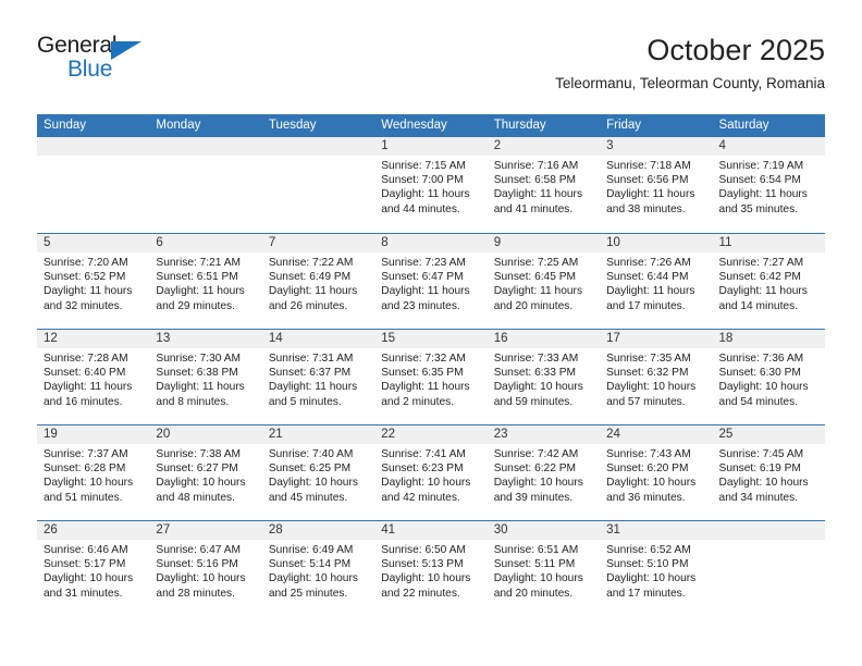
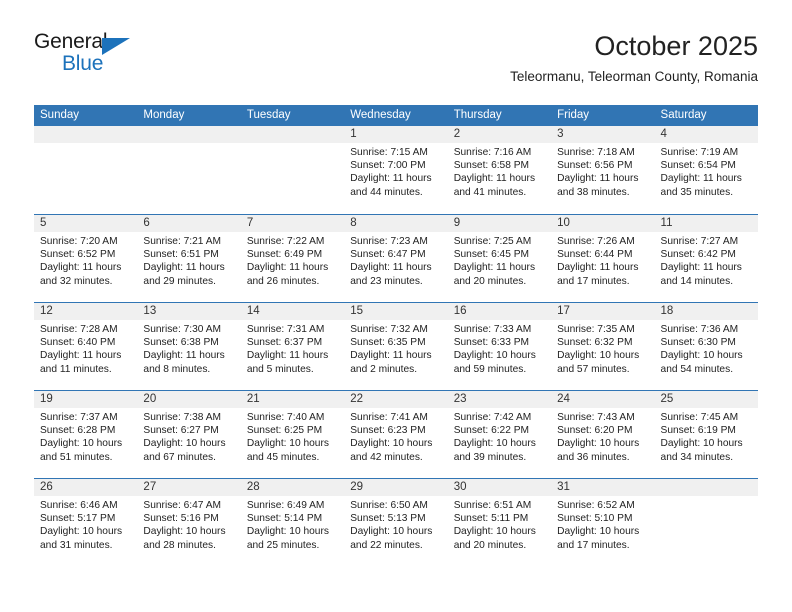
  General
  Blue
  October 2025
  Teleormanu, Teleorman County, Romania
  Sunday
  Monday
  Tuesday
  Wednesday
  Thursday
  Friday
  Saturday
  1
  Sunrise: 7:15 AM
  Sunset: 7:00 PM
  Daylight: 11 hours
  and 44 minutes.
  2
  Sunrise: 7:16 AM
  Sunset: 6:58 PM
  Daylight: 11 hours
  and 41 minutes.
  3
  Sunrise: 7:18 AM
  Sunset: 6:56 PM
  Daylight: 11 hours
  and 38 minutes.
  4
  Sunrise: 7:19 AM
  Sunset: 6:54 PM
  Daylight: 11 hours
  and 35 minutes.
  5
  Sunrise: 7:20 AM
  Sunset: 6:52 PM
  Daylight: 11 hours
  and 32 minutes.
  6
  Sunrise: 7:21 AM
  Sunset: 6:51 PM
  Daylight: 11 hours
  and 29 minutes.
  7
  Sunrise: 7:22 AM
  Sunset: 6:49 PM
  Daylight: 11 hours
  and 26 minutes.
  8
  Sunrise: 7:23 AM
  Sunset: 6:47 PM
  Daylight: 11 hours
  and 23 minutes.
  9
  Sunrise: 7:25 AM
  Sunset: 6:45 PM
  Daylight: 11 hours
  and 20 minutes.
  10
  Sunrise: 7:26 AM
  Sunset: 6:44 PM
  Daylight: 11 hours
  and 17 minutes.
  11
  Sunrise: 7:27 AM
  Sunset: 6:42 PM
  Daylight: 11 hours
  and 14 minutes.
  12
  Sunrise: 7:28 AM
  Sunset: 6:40 PM
  Daylight: 11 hours
- and 16 minutes.
+ and 11 minutes.
  13
  Sunrise: 7:30 AM
  Sunset: 6:38 PM
  Daylight: 11 hours
  and 8 minutes.
  14
  Sunrise: 7:31 AM
  Sunset: 6:37 PM
  Daylight: 11 hours
  and 5 minutes.
  15
  Sunrise: 7:32 AM
  Sunset: 6:35 PM
  Daylight: 11 hours
  and 2 minutes.
  16
  Sunrise: 7:33 AM
  Sunset: 6:33 PM
  Daylight: 10 hours
  and 59 minutes.
  17
  Sunrise: 7:35 AM
  Sunset: 6:32 PM
  Daylight: 10 hours
  and 57 minutes.
  18
  Sunrise: 7:36 AM
  Sunset: 6:30 PM
  Daylight: 10 hours
  and 54 minutes.
  19
  Sunrise: 7:37 AM
  Sunset: 6:28 PM
  Daylight: 10 hours
  and 51 minutes.
  20
  Sunrise: 7:38 AM
  Sunset: 6:27 PM
  Daylight: 10 hours
- and 48 minutes.
+ and 67 minutes.
  21
  Sunrise: 7:40 AM
  Sunset: 6:25 PM
  Daylight: 10 hours
  and 45 minutes.
  22
  Sunrise: 7:41 AM
  Sunset: 6:23 PM
  Daylight: 10 hours
  and 42 minutes.
  23
  Sunrise: 7:42 AM
  Sunset: 6:22 PM
  Daylight: 10 hours
  and 39 minutes.
  24
  Sunrise: 7:43 AM
  Sunset: 6:20 PM
  Daylight: 10 hours
  and 36 minutes.
  25
  Sunrise: 7:45 AM
  Sunset: 6:19 PM
  Daylight: 10 hours
  and 34 minutes.
  26
  Sunrise: 6:46 AM
  Sunset: 5:17 PM
  Daylight: 10 hours
  and 31 minutes.
  27
  Sunrise: 6:47 AM
  Sunset: 5:16 PM
  Daylight: 10 hours
  and 28 minutes.
  28
  Sunrise: 6:49 AM
  Sunset: 5:14 PM
  Daylight: 10 hours
  and 25 minutes.
- 41
+ 29
  Sunrise: 6:50 AM
  Sunset: 5:13 PM
  Daylight: 10 hours
  and 22 minutes.
  30
  Sunrise: 6:51 AM
  Sunset: 5:11 PM
  Daylight: 10 hours
  and 20 minutes.
  31
  Sunrise: 6:52 AM
  Sunset: 5:10 PM
  Daylight: 10 hours
  and 17 minutes.
